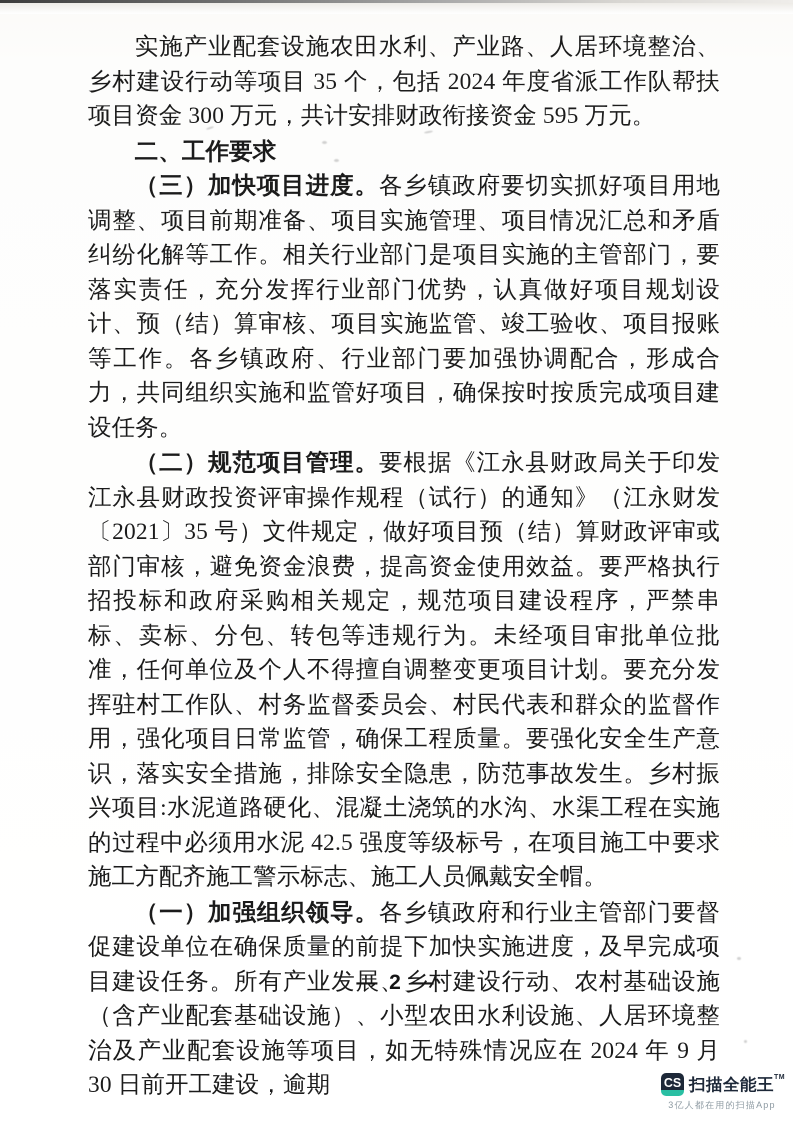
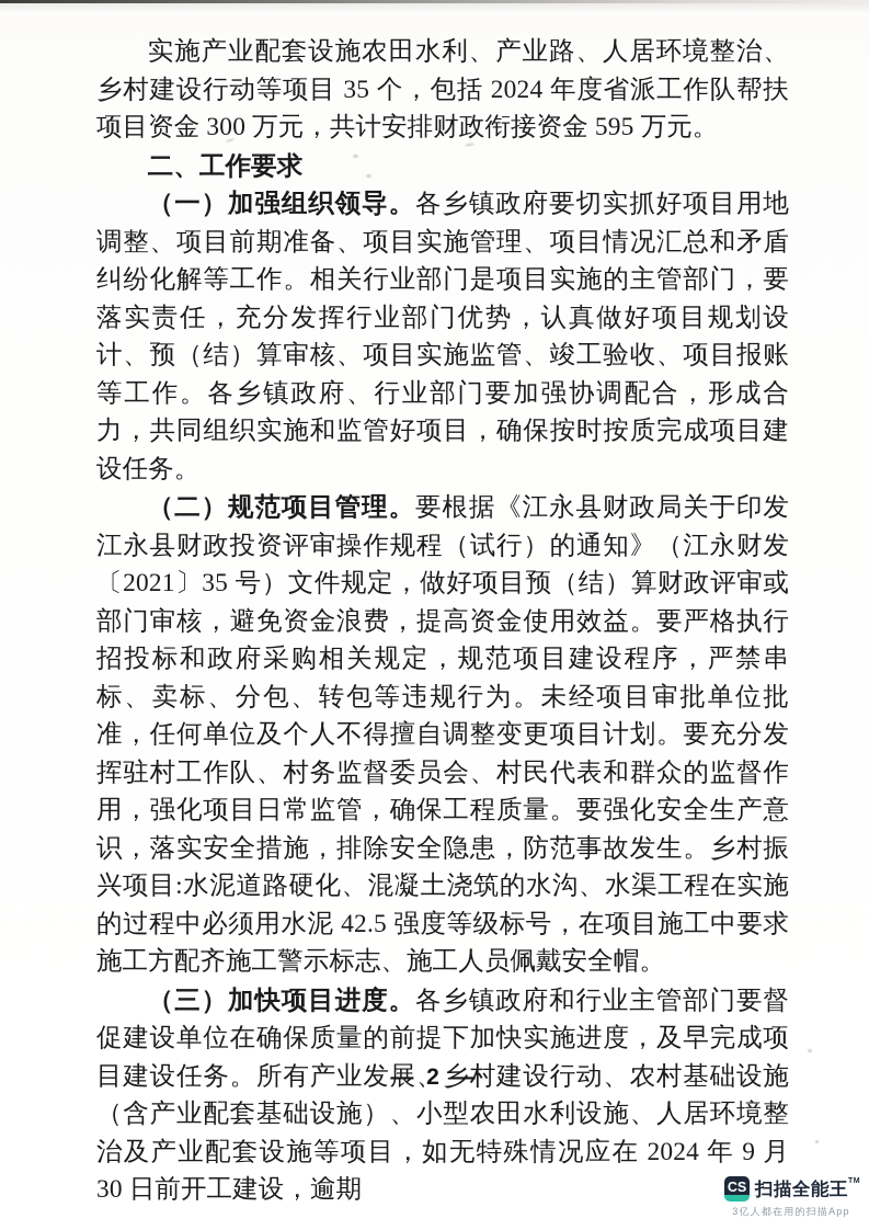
  实施产业配套设施农田水利、产业路、人居环境整治、乡村建设行动等项目 35 个，包括 2024 年度省派工作队帮扶项目资金 300 万元，共计安排财政衔接资金 595 万元。
  二、工作要求
- （三）加快项目进度。各乡镇政府要切实抓好项目用地调整、项目前期准备、项目实施管理、项目情况汇总和矛盾纠纷化解等工作。相关行业部门是项目实施的主管部门，要落实责任，充分发挥行业部门优势，认真做好项目规划设计、预（结）算审核、项目实施监管、竣工验收、项目报账等工作。各乡镇政府、行业部门要加强协调配合，形成合力，共同组织实施和监管好项目，确保按时按质完成项目建设任务。
+ （一）加强组织领导。各乡镇政府要切实抓好项目用地调整、项目前期准备、项目实施管理、项目情况汇总和矛盾纠纷化解等工作。相关行业部门是项目实施的主管部门，要落实责任，充分发挥行业部门优势，认真做好项目规划设计、预（结）算审核、项目实施监管、竣工验收、项目报账等工作。各乡镇政府、行业部门要加强协调配合，形成合力，共同组织实施和监管好项目，确保按时按质完成项目建设任务。
  （二）规范项目管理。要根据《江永县财政局关于印发江永县财政投资评审操作规程（试行）的通知》（江永财发〔2021〕35 号）文件规定，做好项目预（结）算财政评审或部门审核，避免资金浪费，提高资金使用效益。要严格执行招投标和政府采购相关规定，规范项目建设程序，严禁串标、卖标、分包、转包等违规行为。未经项目审批单位批准，任何单位及个人不得擅自调整变更项目计划。要充分发挥驻村工作队、村务监督委员会、村民代表和群众的监督作用，强化项目日常监管，确保工程质量。要强化安全生产意识，落实安全措施，排除安全隐患，防范事故发生。乡村振兴项目:水泥道路硬化、混凝土浇筑的水沟、水渠工程在实施的过程中必须用水泥 42.5 强度等级标号，在项目施工中要求施工方配齐施工警示标志、施工人员佩戴安全帽。
- （一）加强组织领导。各乡镇政府和行业主管部门要督促建设单位在确保质量的前提下加快实施进度，及早完成项目建设任务。所有产业发展、乡村建设行动、农村基础设施（含产业配套基础设施）、小型农田水利设施、人居环境整治及产业配套设施等项目，如无特殊情况应在 2024 年 9 月 30 日前开工建设，逾期
+ （三）加快项目进度。各乡镇政府和行业主管部门要督促建设单位在确保质量的前提下加快实施进度，及早完成项目建设任务。所有产业发展、乡村建设行动、农村基础设施（含产业配套基础设施）、小型农田水利设施、人居环境整治及产业配套设施等项目，如无特殊情况应在 2024 年 9 月 30 日前开工建设，逾期
  — 2 —
  CS
  扫描全能王
  3亿人都在用的扫描App
